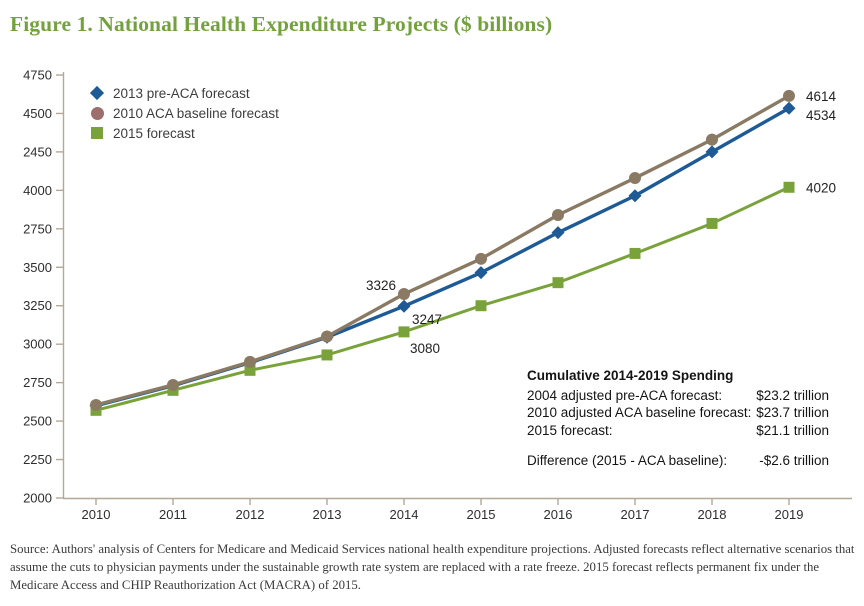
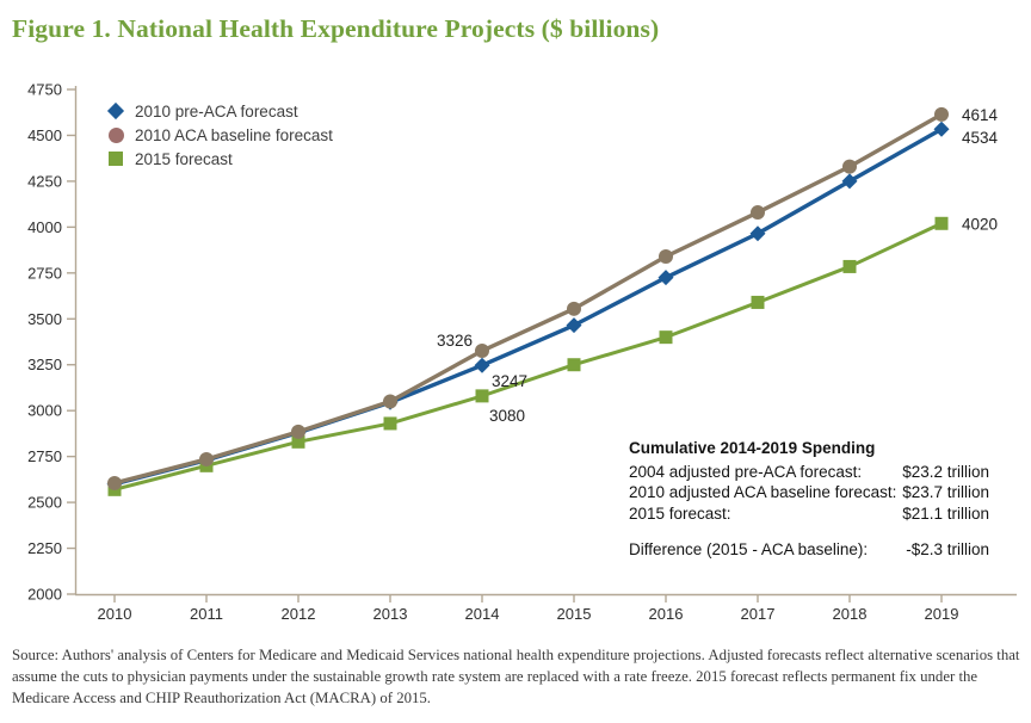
  Figure 1. National Health Expenditure Projects ($ billions)
  4750
  4500
- 2450
+ 4250
  4000
  2750
  3500
  3250
  3000
  2750
  2500
  2250
  2000
  2010
  2011
  2012
  2013
  2014
  2015
  2016
  2017
  2018
  2019
  3326
  3247
  3080
  4614
  4534
  4020
- 2013 pre-ACA forecast
+ 2010 pre-ACA forecast
  2010 ACA baseline forecast
  2015 forecast
  Cumulative 2014-2019 Spending
  2004 adjusted pre-ACA forecast:
  $23.2 trillion
  2010 adjusted ACA baseline forecast:
  $23.7 trillion
  2015 forecast:
  $21.1 trillion
  Difference (2015 - ACA baseline):
- -$2.6 trillion
+ -$2.3 trillion
  Source: Authors' analysis of Centers for Medicare and Medicaid Services national health expenditure projections. Adjusted forecasts reflect alternative scenarios that assume the cuts to physician payments under the sustainable growth rate system are replaced with a rate freeze. 2015 forecast reflects permanent fix under the Medicare Access and CHIP Reauthorization Act (MACRA) of 2015.
